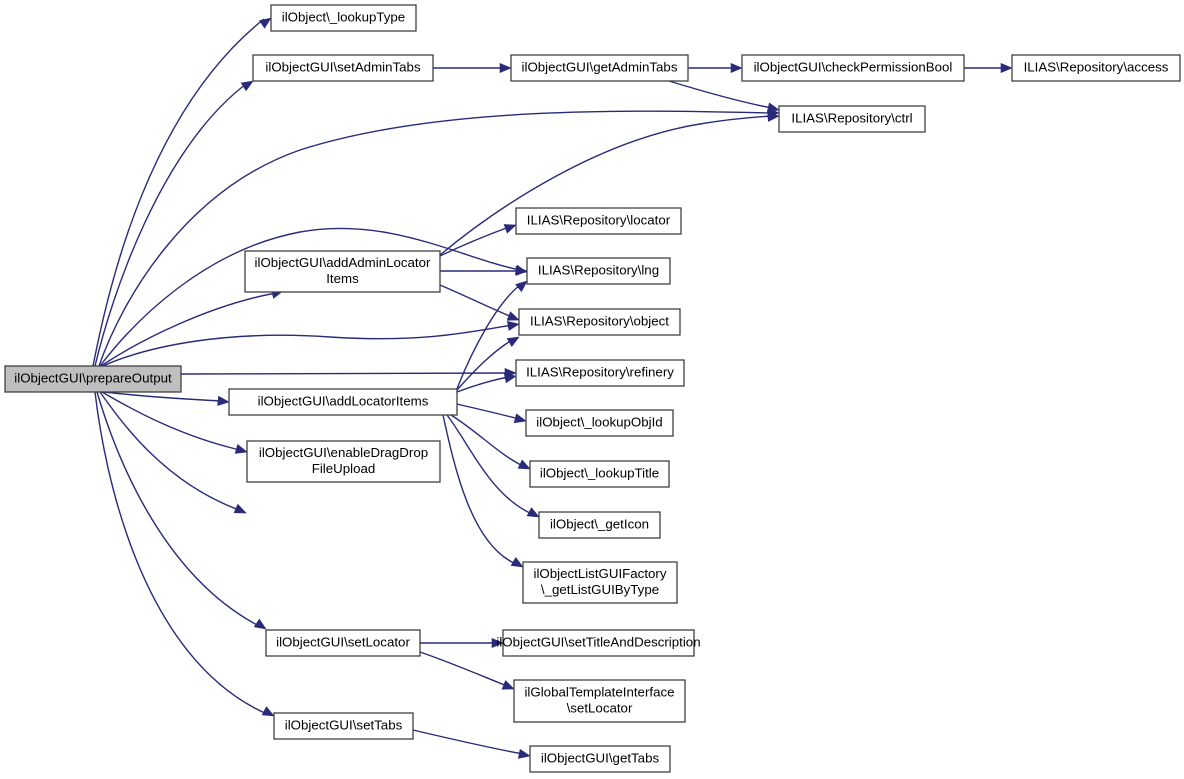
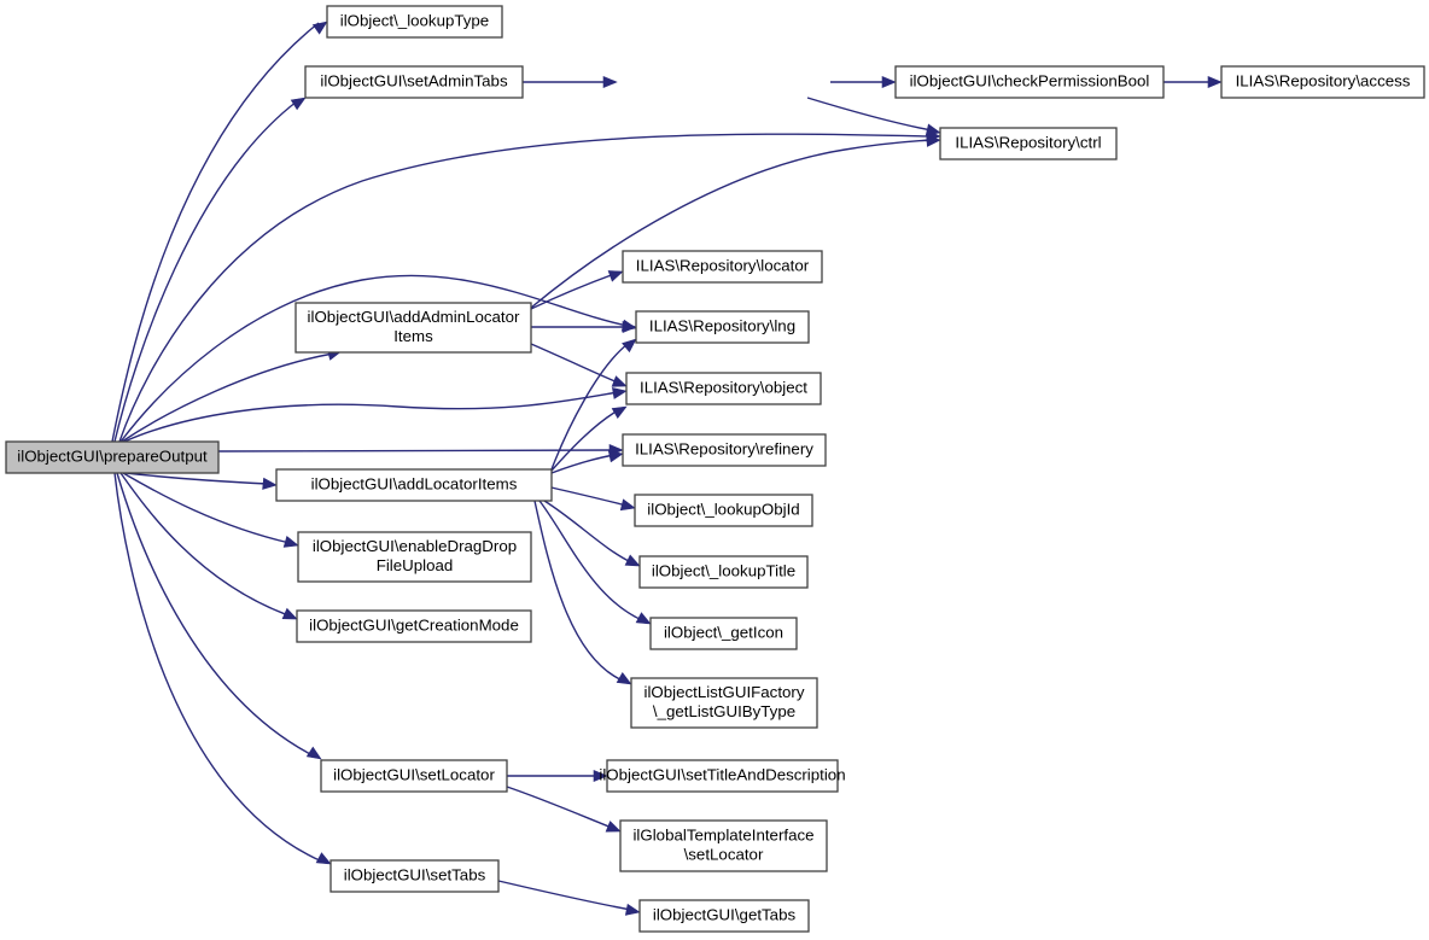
  ilObjectGUI\prepareOutput
  ilObject\_lookupType
  ilObjectGUI\setAdminTabs
- ilObjectGUI\getAdminTabs
  ilObjectGUI\checkPermissionBool
  ILIAS\Repository\access
  ILIAS\Repository\ctrl
  ILIAS\Repository\locator
  ilObjectGUI\addAdminLocator
  Items
  ILIAS\Repository\lng
  ILIAS\Repository\object
  ILIAS\Repository\refinery
  ilObjectGUI\addLocatorItems
  ilObject\_lookupObjId
  ilObjectGUI\enableDragDrop
  FileUpload
  ilObject\_lookupTitle
+ ilObjectGUI\getCreationMode
  ilObject\_getIcon
  ilObjectListGUIFactory
  \_getListGUIByType
  ilObjectGUI\setLocator
  ilObjectGUI\setTitleAndDescription
  ilGlobalTemplateInterface
  \setLocator
  ilObjectGUI\setTabs
  ilObjectGUI\getTabs
